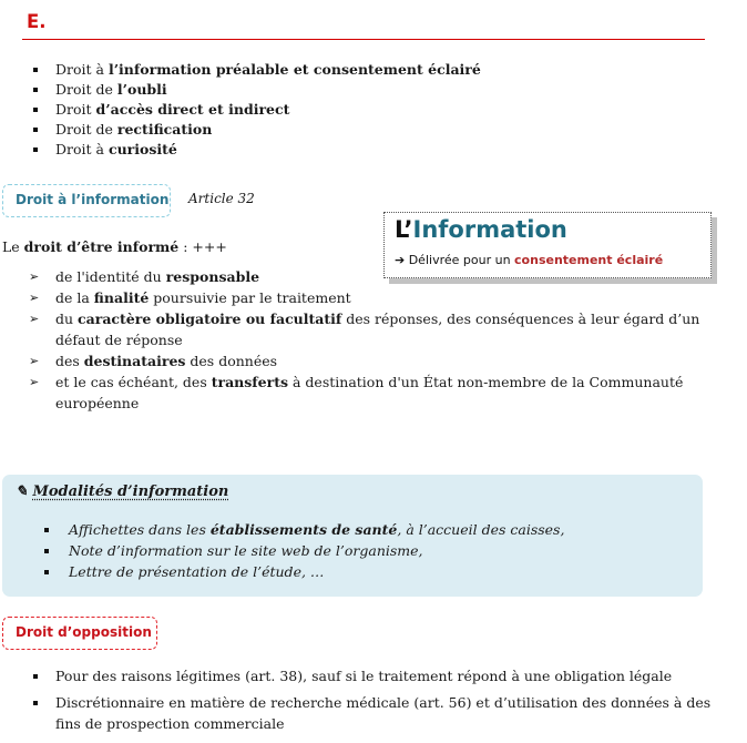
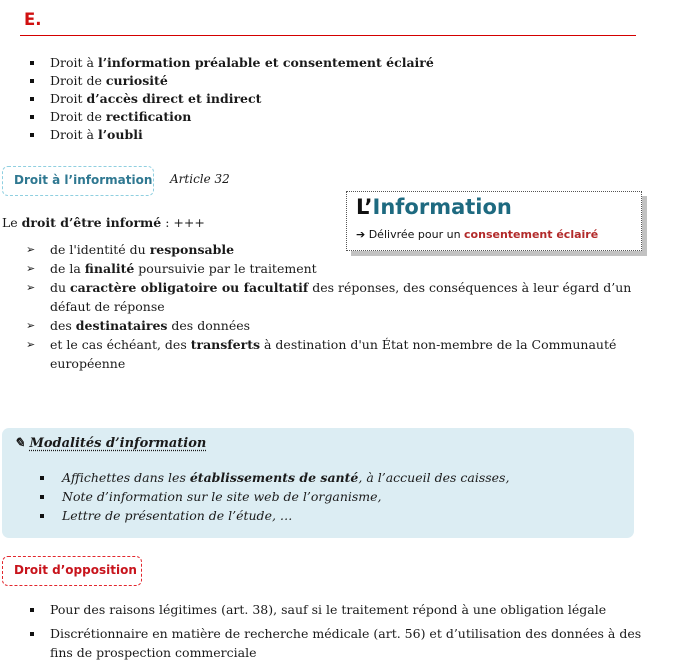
  E.
  Droit à l’information préalable et consentement éclairé
- Droit de l’oubli
+ Droit de curiosité
  Droit d’accès direct et indirect
  Droit de rectification
- Droit à curiosité
+ Droit à l’oubli
  Droit à l’information
  Article 32
  L’Information
  ➔ Délivrée pour un consentement éclairé
  Le droit d’être informé : +++
  de l'identité du responsable
  de la finalité poursuivie par le traitement
  du caractère obligatoire ou facultatif des réponses, des conséquences à leur égard d’un défaut de réponse
  des destinataires des données
  et le cas échéant, des transferts à destination d'un État non-membre de la Communauté européenne
  ✎ Modalités d’information
  Affichettes dans les établissements de santé, à l’accueil des caisses,
  Note d’information sur le site web de l’organisme,
  Lettre de présentation de l’étude, …
  Droit d’opposition
  Pour des raisons légitimes (art. 38), sauf si le traitement répond à une obligation légale
  Discrétionnaire en matière de recherche médicale (art. 56) et d’utilisation des données à des fins de prospection commerciale
